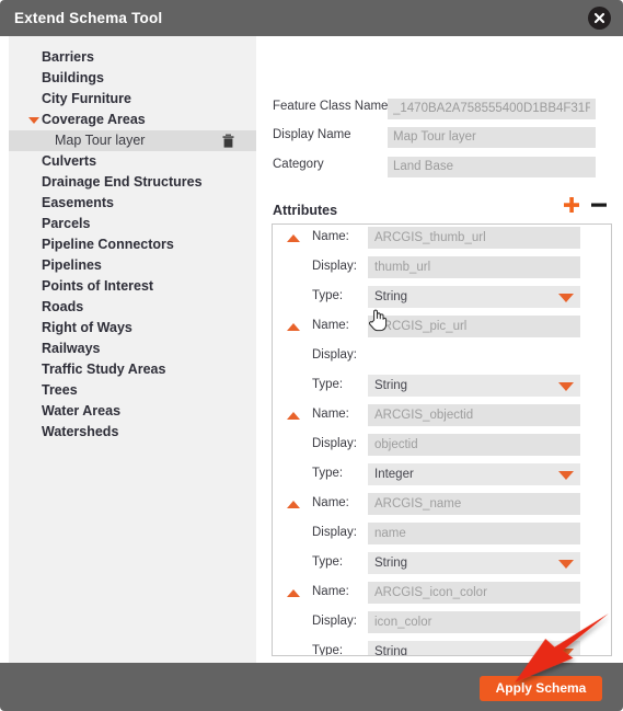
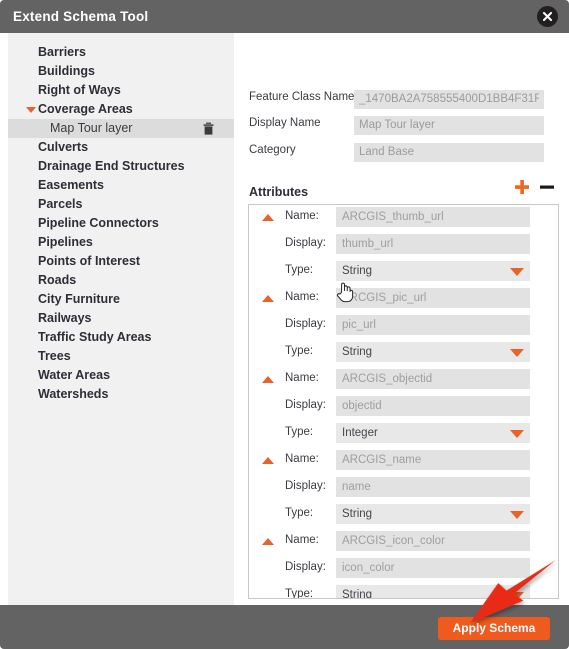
  Extend Schema Tool
  Barriers
  Buildings
- City Furniture
+ Right of Ways
  Coverage Areas
  Map Tour layer
  Culverts
  Drainage End Structures
  Easements
  Parcels
  Pipeline Connectors
  Pipelines
  Points of Interest
  Roads
- Right of Ways
+ City Furniture
  Railways
  Traffic Study Areas
  Trees
  Water Areas
  Watersheds
  Feature Class Name
  _1470BA2A758555400D1BB4F31F
  Display Name
  Map Tour layer
  Category
  Land Base
  Attributes
  Name:
  ARCGIS_thumb_url
  Display:
  thumb_url
  Type:
  String
  Name:
  RCGIS_pic_url
  Display:
+ pic_url
  Type:
  String
  Name:
  ARCGIS_objectid
  Display:
  objectid
  Type:
  Integer
  Name:
  ARCGIS_name
  Display:
  name
  Type:
  String
  Name:
  ARCGIS_icon_color
  Display:
  icon_color
  Type:
  String
  Apply Schema
